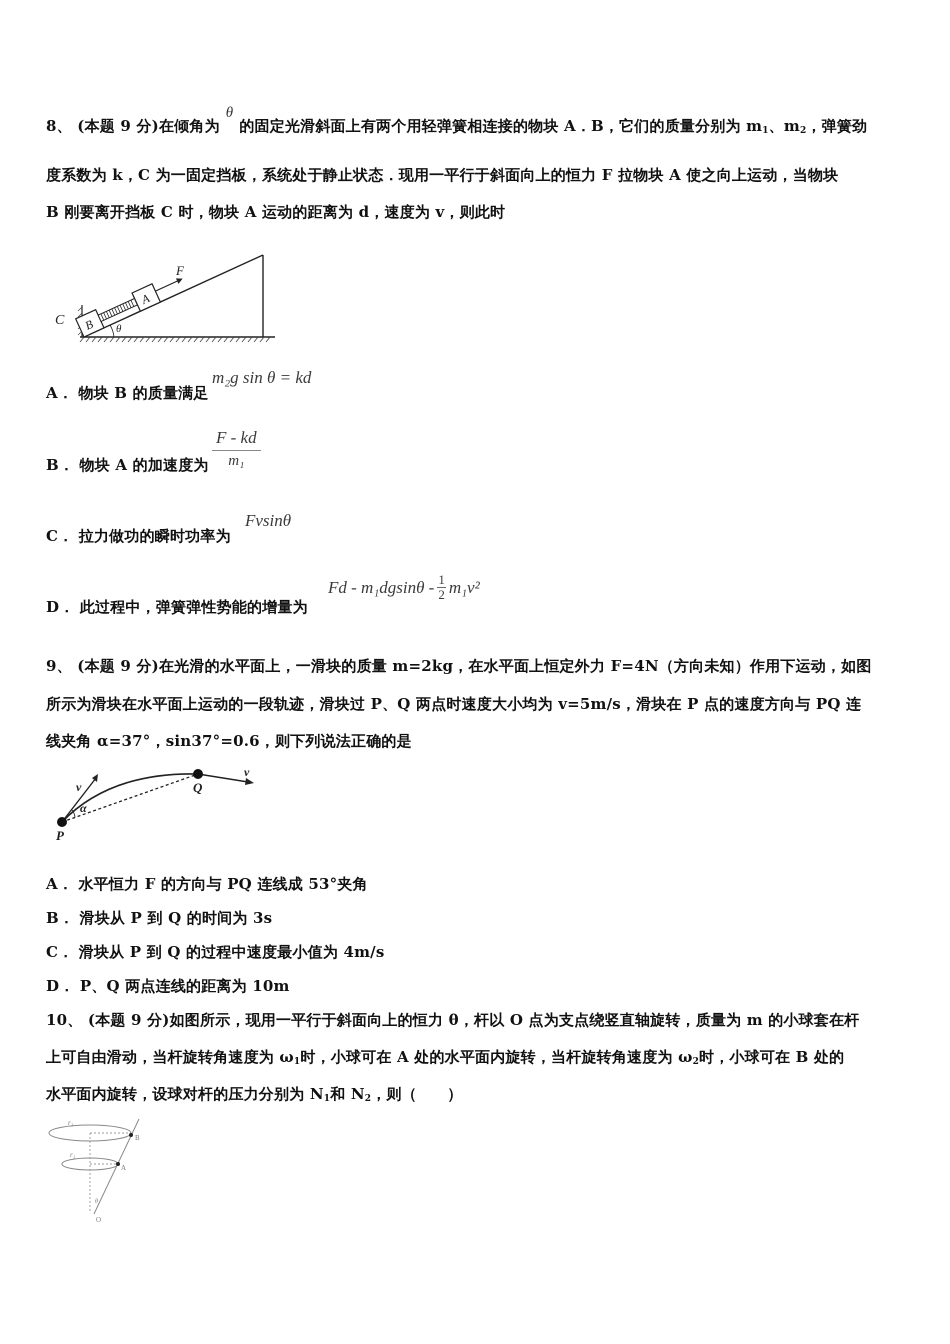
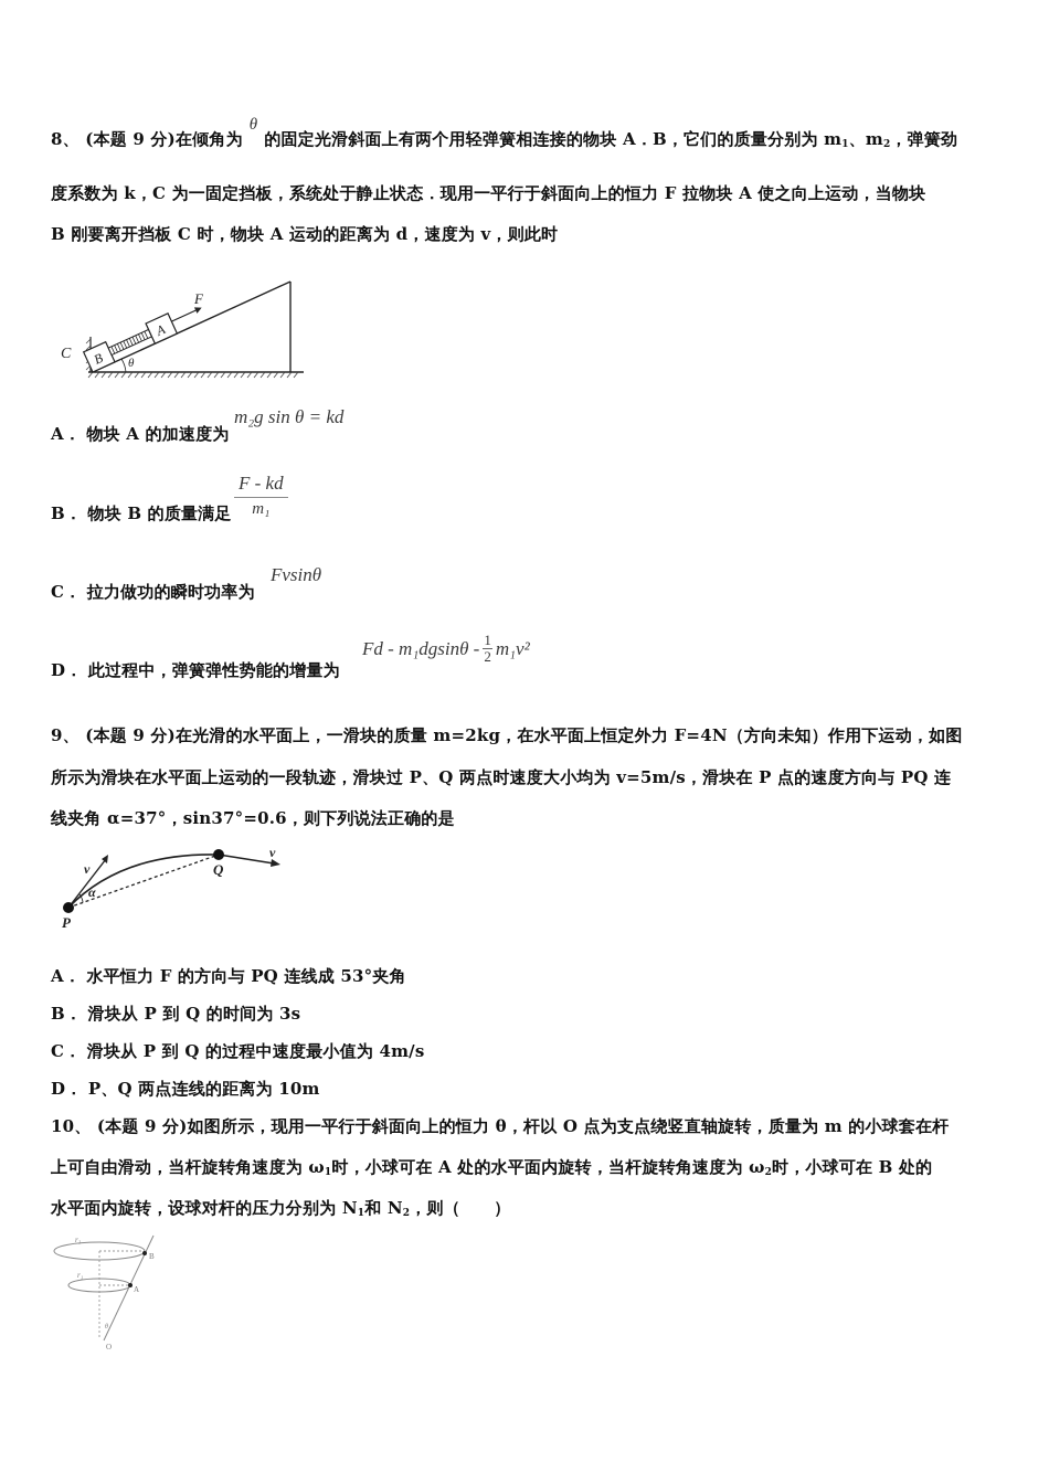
  8、 (本题 9 分)在倾角为θ的固定光滑斜面上有两个用轻弹簧相连接的物块 A．B，它们的质量分别为 m1、m2，弹簧劲
  度系数为 k，C 为一固定挡板，系统处于静止状态．现用一平行于斜面向上的恒力 F 拉物块 A 使之向上运动，当物块
  B 刚要离开挡板 C 时，物块 A 运动的距离为 d，速度为 v，则此时
  C
  F
  θ
- A． 物块 B 的质量满足
+ A． 物块 A 的加速度为
  m₂g sin θ = kd
- B． 物块 A 的加速度为
+ B． 物块 B 的质量满足
  F - kd
  m₁
  C． 拉力做功的瞬时功率为
  Fvsinθ
  D． 此过程中，弹簧弹性势能的增量为
  Fd - m₁dgsinθ -
  1
  2
  m₁v²
  9、 (本题 9 分)在光滑的水平面上，一滑块的质量 m=2kg，在水平面上恒定外力 F=4N（方向未知）作用下运动，如图
  所示为滑块在水平面上运动的一段轨迹，滑块过 P、Q 两点时速度大小均为 v=5m/s，滑块在 P 点的速度方向与 PQ 连
  线夹角 α=37°，sin37°=0.6，则下列说法正确的是
  v
  α
  P
  Q
  v
  A． 水平恒力 F 的方向与 PQ 连线成 53°夹角
  B． 滑块从 P 到 Q 的时间为 3s
  C． 滑块从 P 到 Q 的过程中速度最小值为 4m/s
  D． P、Q 两点连线的距离为 10m
  10、 (本题 9 分)如图所示，现用一平行于斜面向上的恒力 θ，杆以 O 点为支点绕竖直轴旋转，质量为 m 的小球套在杆
  上可自由滑动，当杆旋转角速度为 ω1时，小球可在 A 处的水平面内旋转，当杆旋转角速度为 ω2时，小球可在 B 处的
  水平面内旋转，设球对杆的压力分别为 N1和 N2，则（ ）
  r₂
  r₁
  B
  A
  O
